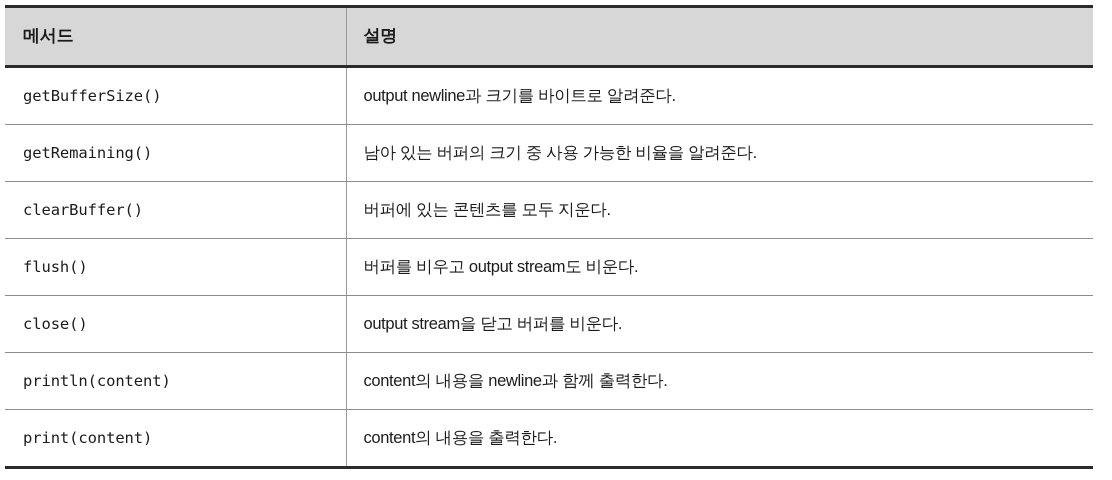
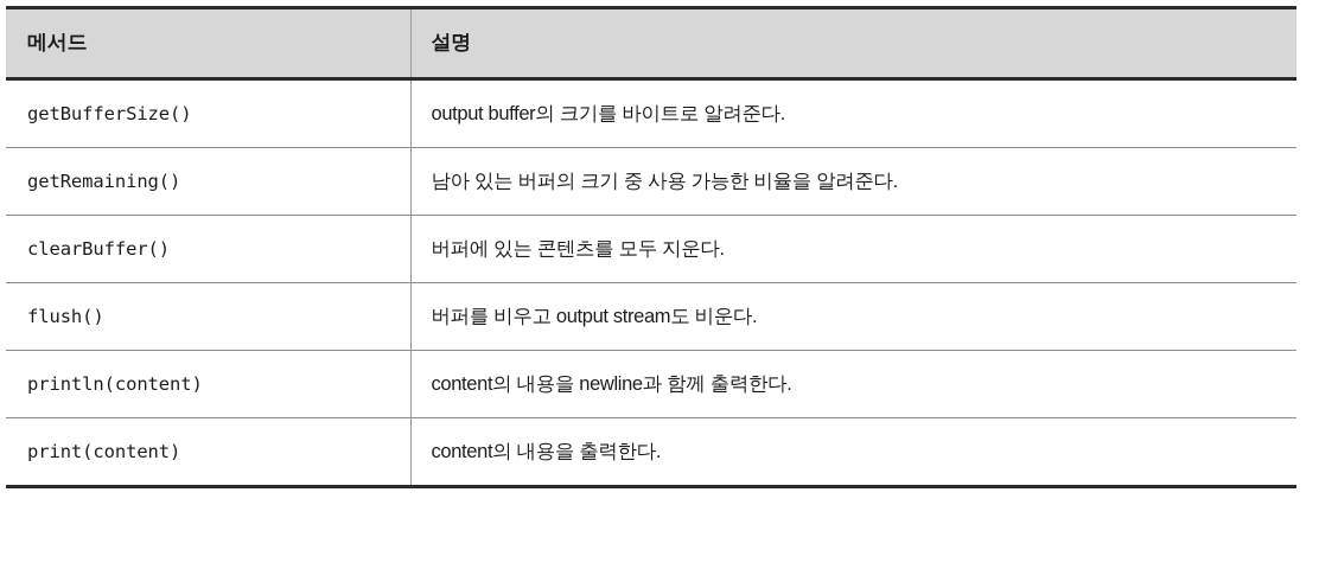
  메서드	설명
- getBufferSize()	output newline과 크기를 바이트로 알려준다.
+ getBufferSize()	output buffer의 크기를 바이트로 알려준다.
  getRemaining()	남아 있는 버퍼의 크기 중 사용 가능한 비율을 알려준다.
  clearBuffer()	버퍼에 있는 콘텐츠를 모두 지운다.
  flush()	버퍼를 비우고 output stream도 비운다.
- close()	output stream을 닫고 버퍼를 비운다.
  println(content)	content의 내용을 newline과 함께 출력한다.
  print(content)	content의 내용을 출력한다.
